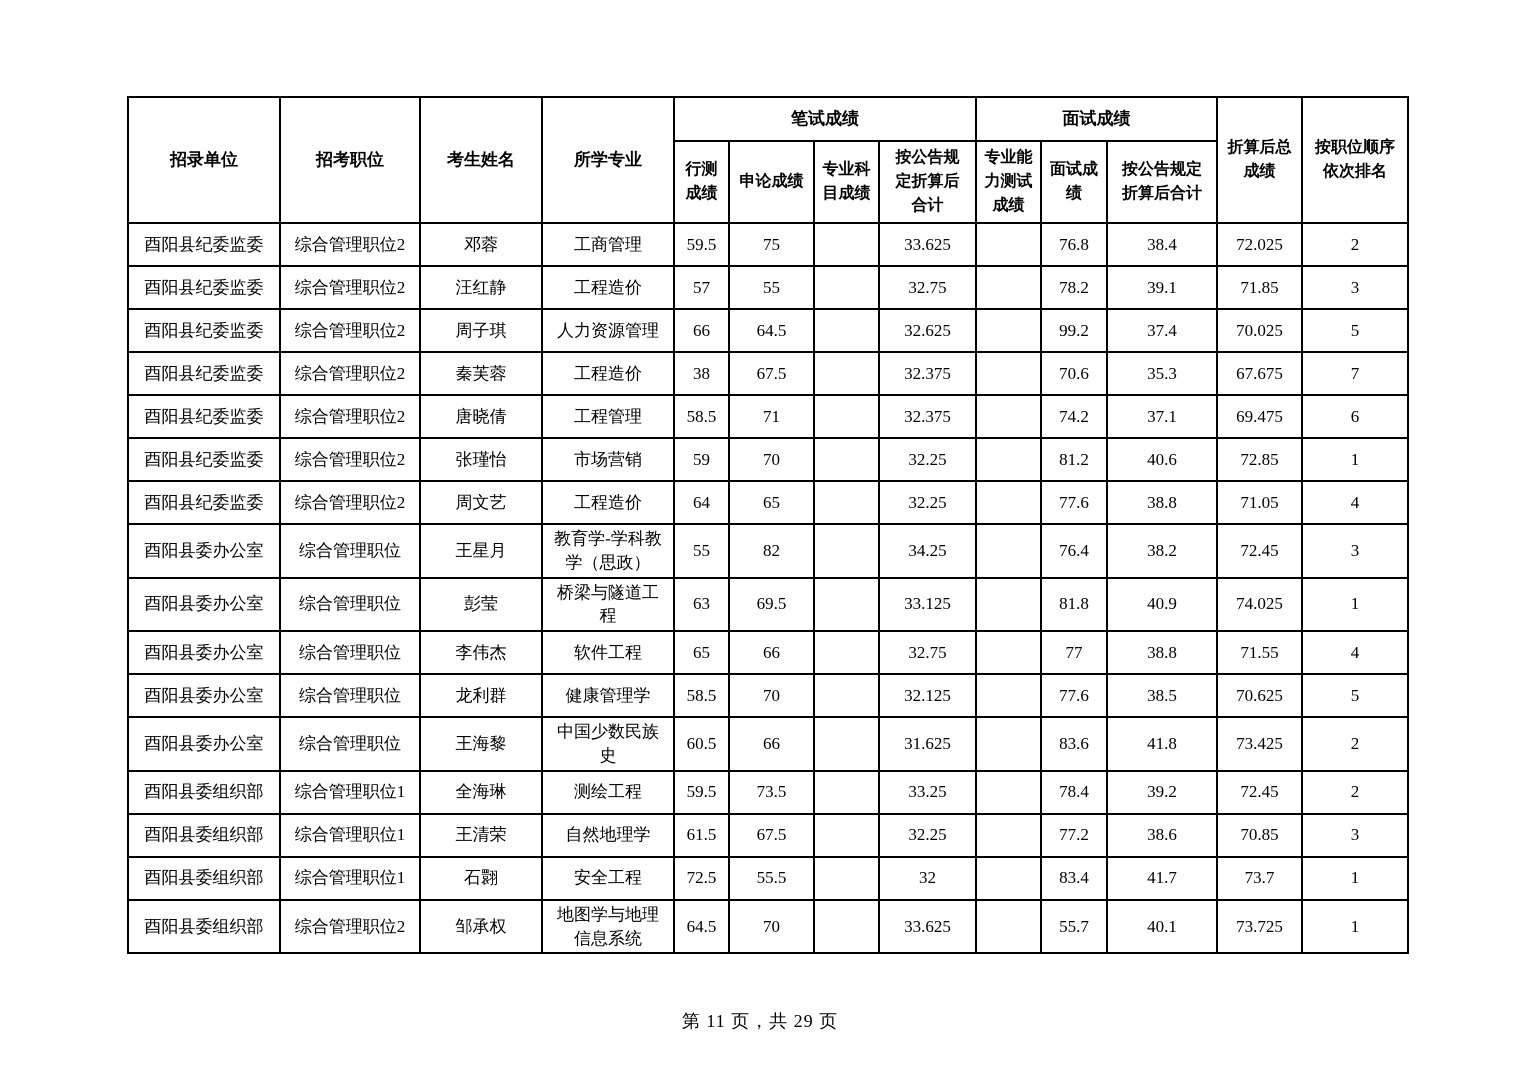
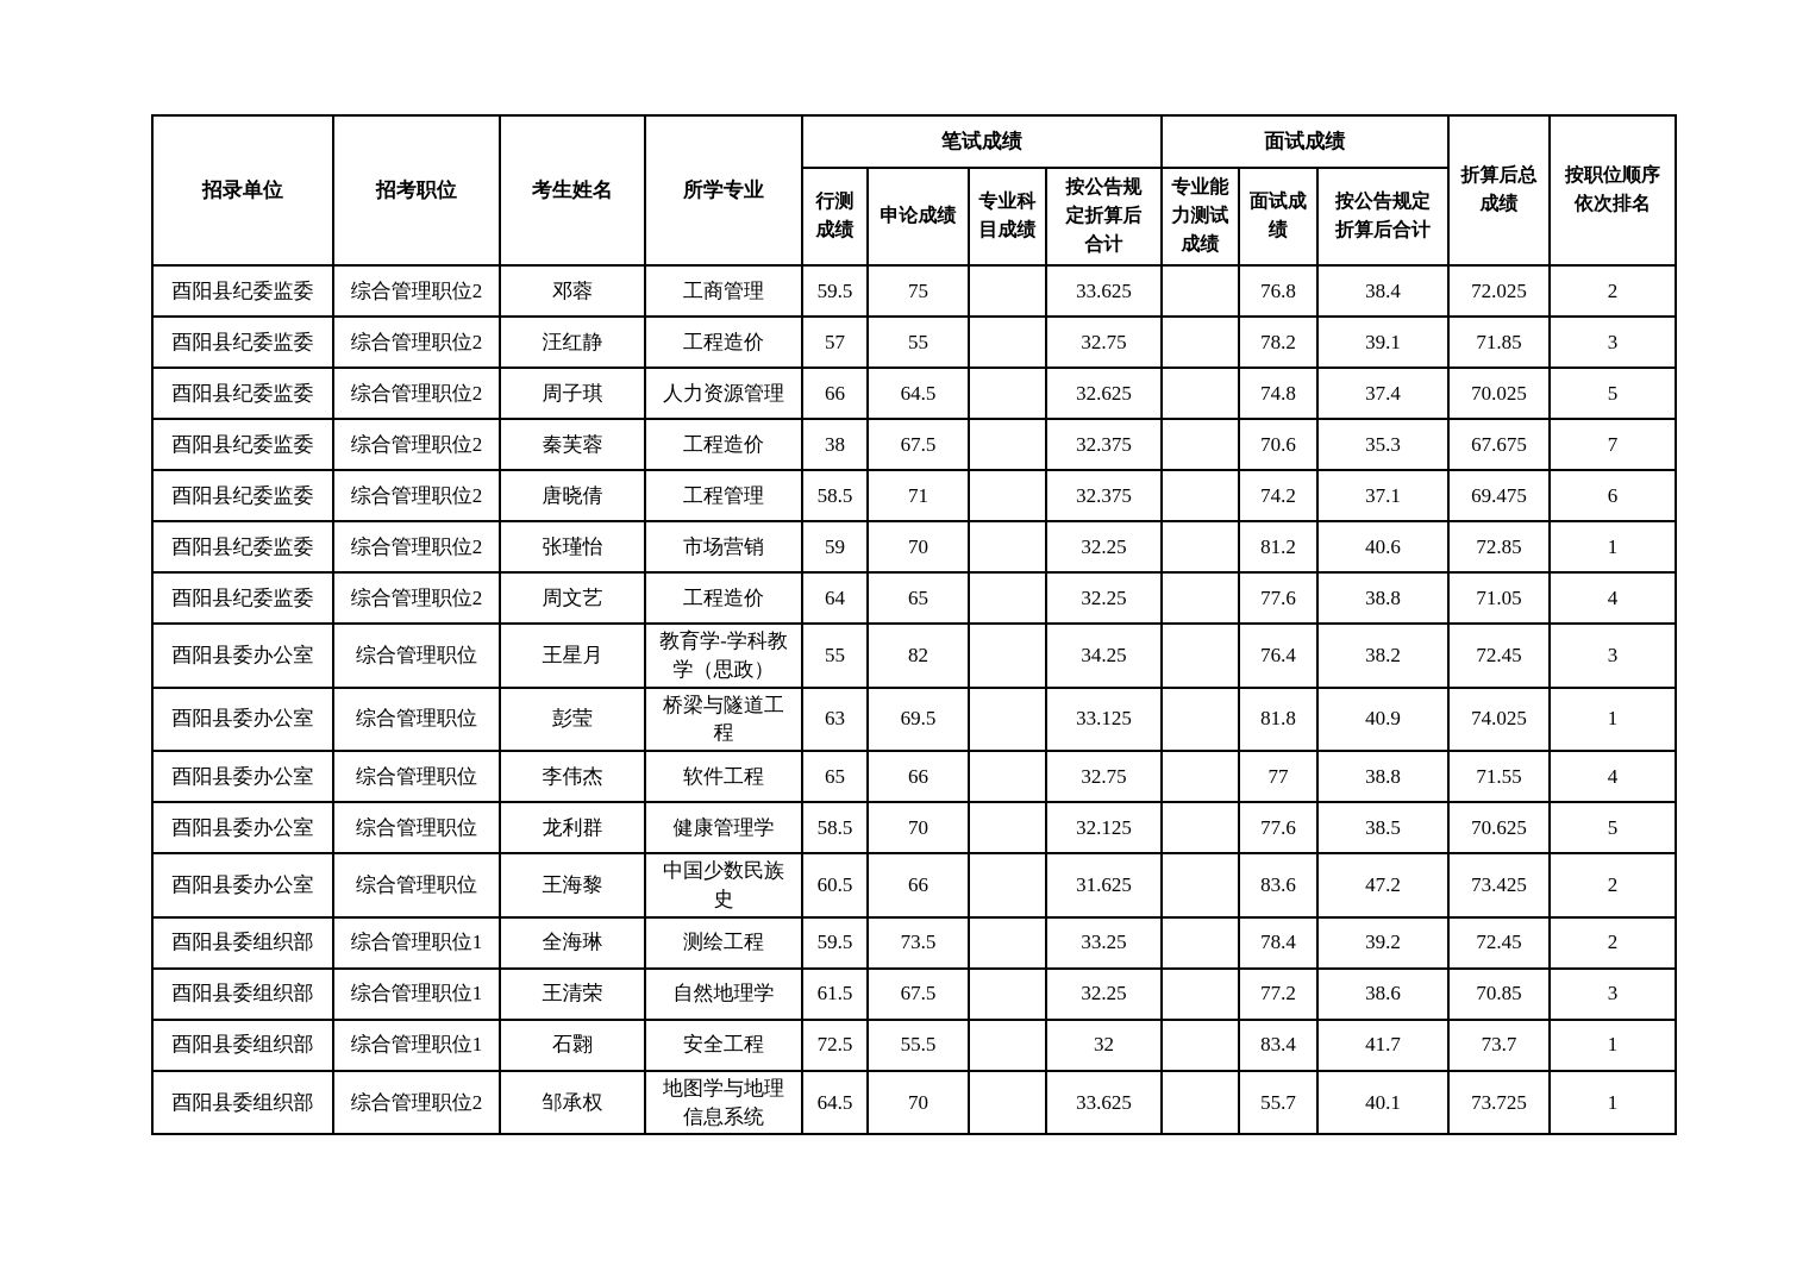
  招录单位	招考职位	考生姓名	所学专业	笔试成绩	面试成绩	折算后总成绩	按职位顺序依次排名
  行测成绩	申论成绩	专业科目成绩	按公告规定折算后合计	专业能力测试成绩	面试成绩	按公告规定折算后合计
  酉阳县纪委监委	综合管理职位2	邓蓉	工商管理	59.5	75		33.625		76.8	38.4	72.025	2
  酉阳县纪委监委	综合管理职位2	汪红静	工程造价	57	55		32.75		78.2	39.1	71.85	3
- 酉阳县纪委监委	综合管理职位2	周子琪	人力资源管理	66	64.5		32.625		99.2	37.4	70.025	5
+ 酉阳县纪委监委	综合管理职位2	周子琪	人力资源管理	66	64.5		32.625		74.8	37.4	70.025	5
  酉阳县纪委监委	综合管理职位2	秦芙蓉	工程造价	38	67.5		32.375		70.6	35.3	67.675	7
  酉阳县纪委监委	综合管理职位2	唐晓倩	工程管理	58.5	71		32.375		74.2	37.1	69.475	6
  酉阳县纪委监委	综合管理职位2	张瑾怡	市场营销	59	70		32.25		81.2	40.6	72.85	1
  酉阳县纪委监委	综合管理职位2	周文艺	工程造价	64	65		32.25		77.6	38.8	71.05	4
  酉阳县委办公室	综合管理职位	王星月	教育学-学科教学（思政）	55	82		34.25		76.4	38.2	72.45	3
  酉阳县委办公室	综合管理职位	彭莹	桥梁与隧道工程	63	69.5		33.125		81.8	40.9	74.025	1
  酉阳县委办公室	综合管理职位	李伟杰	软件工程	65	66		32.75		77	38.8	71.55	4
  酉阳县委办公室	综合管理职位	龙利群	健康管理学	58.5	70		32.125		77.6	38.5	70.625	5
- 酉阳县委办公室	综合管理职位	王海黎	中国少数民族史	60.5	66		31.625		83.6	41.8	73.425	2
+ 酉阳县委办公室	综合管理职位	王海黎	中国少数民族史	60.5	66		31.625		83.6	47.2	73.425	2
  酉阳县委组织部	综合管理职位1	全海琳	测绘工程	59.5	73.5		33.25		78.4	39.2	72.45	2
  酉阳县委组织部	综合管理职位1	王清荣	自然地理学	61.5	67.5		32.25		77.2	38.6	70.85	3
  酉阳县委组织部	综合管理职位1	石翾	安全工程	72.5	55.5		32		83.4	41.7	73.7	1
  酉阳县委组织部	综合管理职位2	邹承权	地图学与地理信息系统	64.5	70		33.625		55.7	40.1	73.725	1
- 第 11 页，共 29 页
